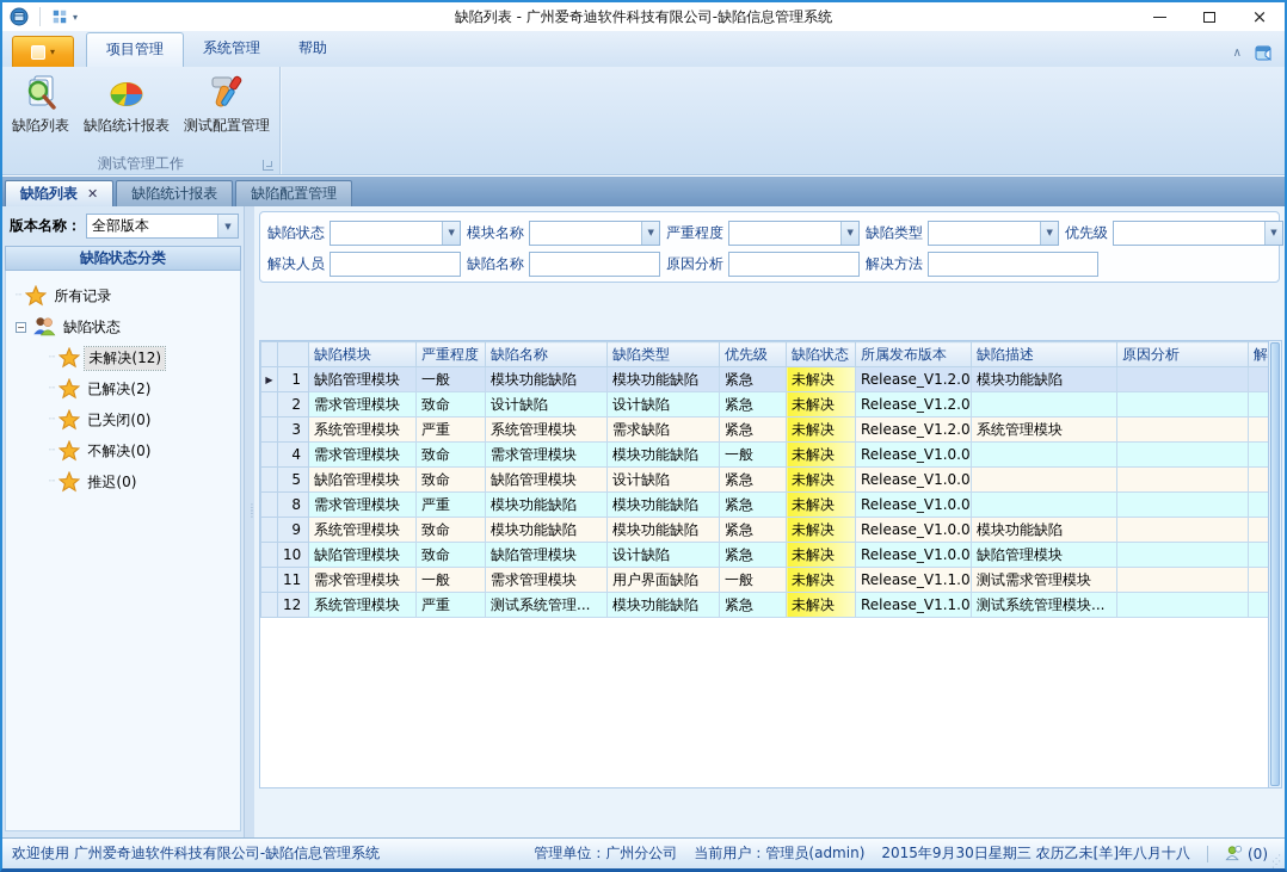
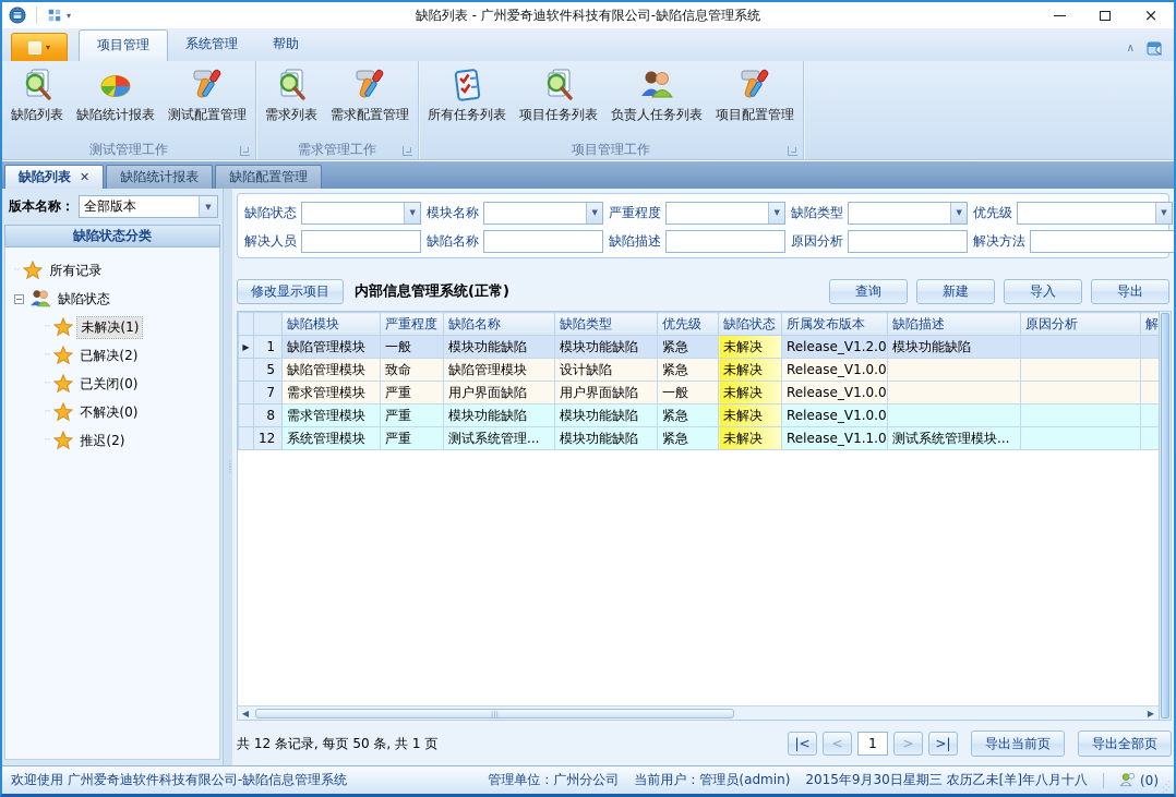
  ▾
  缺陷列表 - 广州爱奇迪软件科技有限公司-缺陷信息管理系统
  ×
  ▾
  项目管理
  系统管理
  帮助
  ∧
  缺陷列表
  缺陷统计报表
  测试配置管理
  测试管理工作
+ 需求列表
+ 需求配置管理
+ 需求管理工作
+ 所有任务列表
+ 项目任务列表
+ 负责人任务列表
+ 项目配置管理
+ 项目管理工作
  缺陷列表
  ✕
  缺陷统计报表
  缺陷配置管理
  版本名称：
  全部版本
  ▼
  缺陷状态分类
  ┈
  所有记录
  −
  缺陷状态
  ┈
- 未解决(12)
+ 未解决(1)
  ┈
  已解决(2)
  ┈
  已关闭(0)
  ┈
  不解决(0)
  ┈
- 推迟(0)
+ 推迟(2)
  ⋮
  ⋮
  缺陷状态
  ▼
  模块名称
  ▼
  严重程度
  ▼
  缺陷类型
  ▼
  优先级
  ▼
  解决人员
  缺陷名称
+ 缺陷描述
  原因分析
  解决方法
+ 修改显示项目
+ 内部信息管理系统(正常)
+ 查询
+ 新建
+ 导入
+ 导出
  		缺陷模块	严重程度	缺陷名称	缺陷类型	优先级	缺陷状态	所属发布版本	缺陷描述	原因分析	解
  ▶	1	缺陷管理模块	一般	模块功能缺陷	模块功能缺陷	紧急	未解决	Release_V1.2.0	模块功能缺陷
- 	2	需求管理模块	致命	设计缺陷	设计缺陷	紧急	未解决	Release_V1.2.0
- 	3	系统管理模块	严重	系统管理模块	需求缺陷	紧急	未解决	Release_V1.2.0	系统管理模块
- 	4	需求管理模块	致命	需求管理模块	模块功能缺陷	一般	未解决	Release_V1.0.0
  	5	缺陷管理模块	致命	缺陷管理模块	设计缺陷	紧急	未解决	Release_V1.0.0
+ 	7	需求管理模块	严重	用户界面缺陷	用户界面缺陷	一般	未解决	Release_V1.0.0
  	8	需求管理模块	严重	模块功能缺陷	模块功能缺陷	紧急	未解决	Release_V1.0.0
- 	9	系统管理模块	致命	模块功能缺陷	模块功能缺陷	紧急	未解决	Release_V1.0.0	模块功能缺陷
- 	10	缺陷管理模块	致命	缺陷管理模块	设计缺陷	紧急	未解决	Release_V1.0.0	缺陷管理模块
- 	11	需求管理模块	一般	需求管理模块	用户界面缺陷	一般	未解决	Release_V1.1.0	测试需求管理模块
  	12	系统管理模块	严重	测试系统管理...	模块功能缺陷	紧急	未解决	Release_V1.1.0	测试系统管理模块...
+ ◀
+ |||
+ ▶
+ 共 12 条记录, 每页 50 条, 共 1 页
+ |<
+ <
+ 1
+ >
+ >|
+ 导出当前页
+ 导出全部页
  欢迎使用 广州爱奇迪软件科技有限公司-缺陷信息管理系统
  管理单位：广州分公司
  当前用户：管理员(admin)
  2015年9月30日星期三 农历乙未[羊]年八月十八
  (0)
  ⋰
  ⋰
